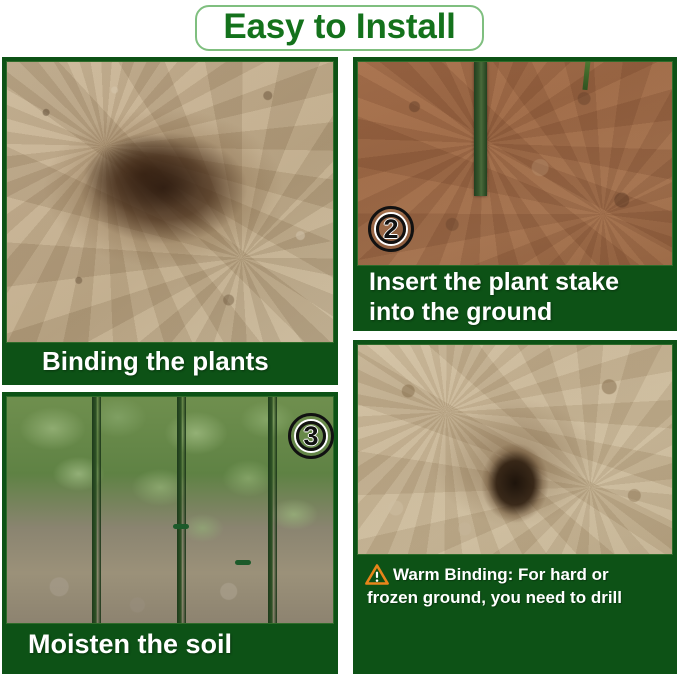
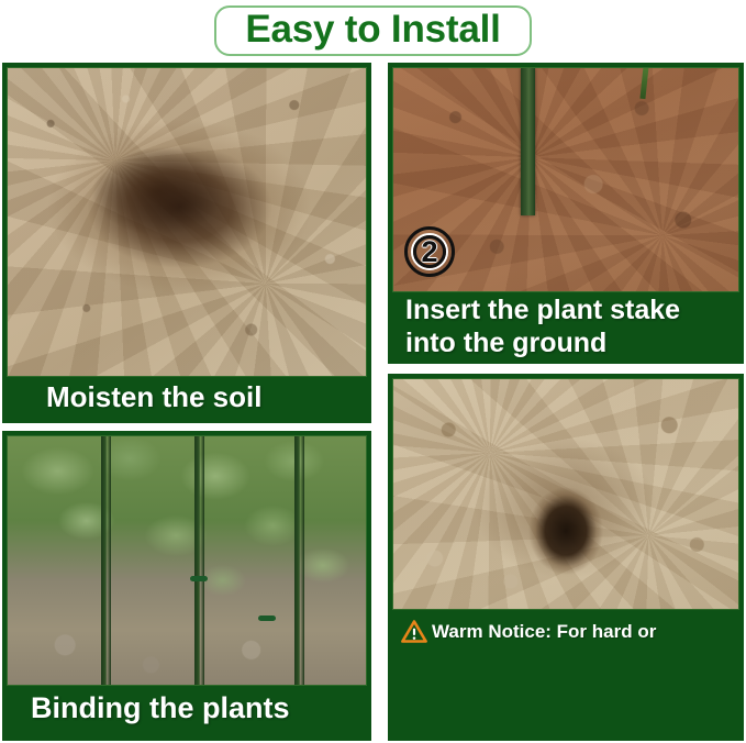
  Easy to Install
- Binding the plants
+ Moisten the soil
  Insert the plant stake
  into the ground
- Moisten the soil
+ Binding the plants
- Warm Binding: For hard or
+ Warm Notice: For hard or
- frozen ground, you need to drill
  2
- 3
